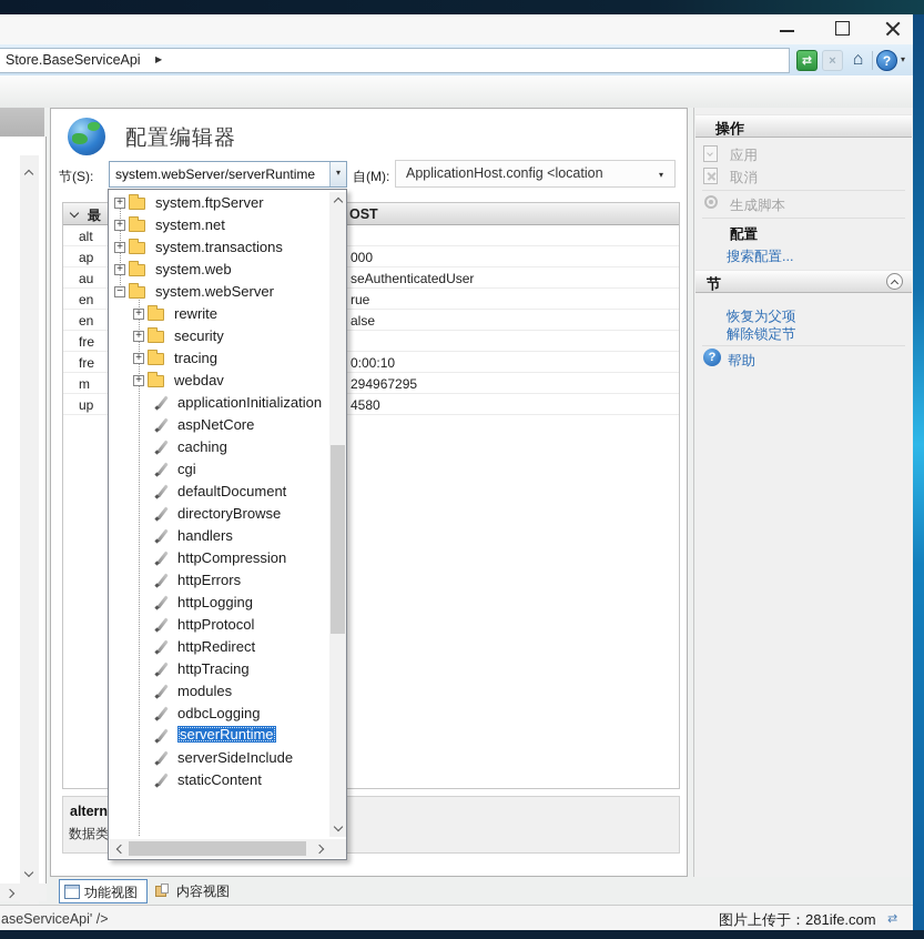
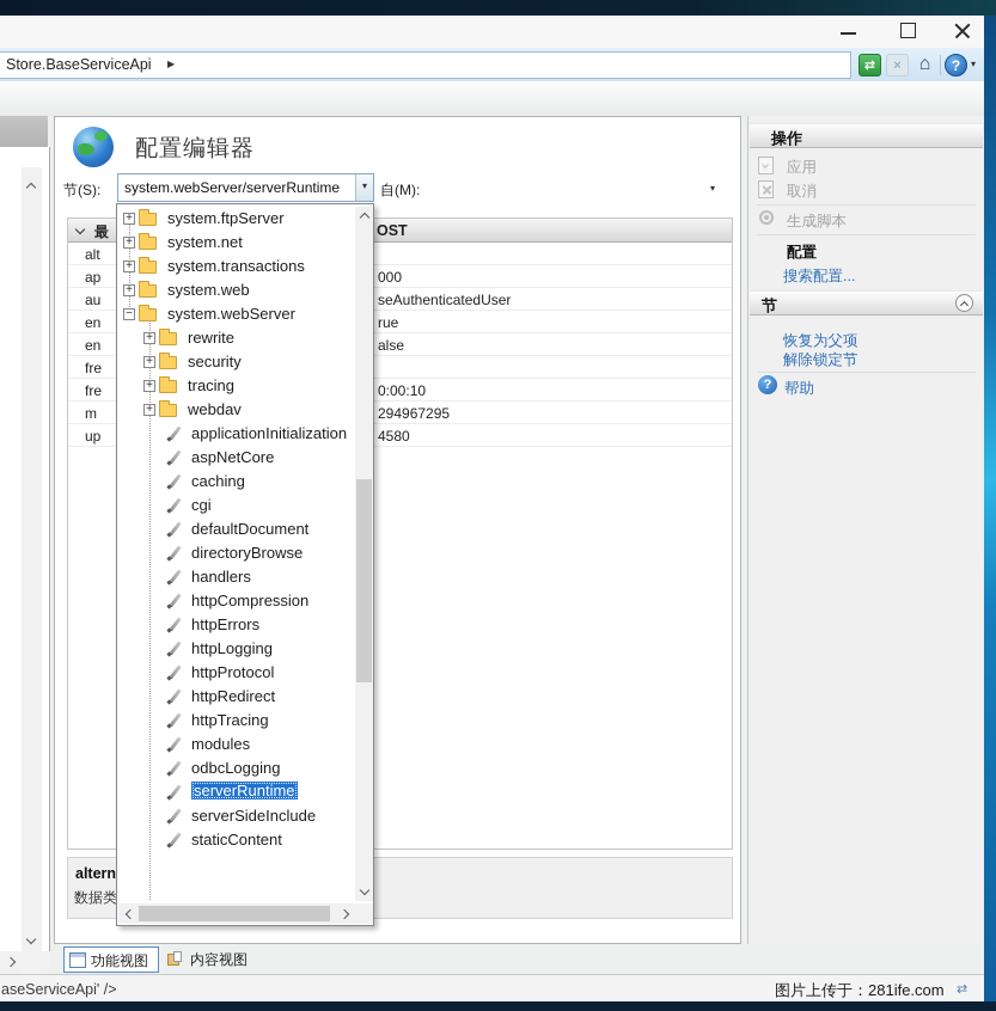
  Store.BaseServiceApi
  ▶
  ⇄
  ×
  ⌂
  ?
  ▾
  配置编辑器
  节(S):
  system.webServer/serverRuntime
  ▾
  自(M):
- ApplicationHost.config <location
  ▾
  最
  OST
  alt
  ap
  000
  au
  seAuthenticatedUser
  en
  rue
  en
  alse
  fre
  fre
  0:00:10
  m
  294967295
  up
  4580
  altern
  数据类
  +
  system.ftpServer
  +
  system.net
  +
  system.transactions
  +
  system.web
  −
  system.webServer
  +
  rewrite
  +
  security
  +
  tracing
  +
  webdav
  applicationInitialization
  aspNetCore
  caching
  cgi
  defaultDocument
  directoryBrowse
  handlers
  httpCompression
  httpErrors
  httpLogging
  httpProtocol
  httpRedirect
  httpTracing
  modules
  odbcLogging
  serverRuntime
  serverSideInclude
  staticContent
  操作
  应用
  取消
  生成脚本
  配置
  搜索配置...
  节
  恢复为父项
  解除锁定节
  ?
  帮助
  功能视图
  内容视图
  aseServiceApi' />
  图片上传于：281ife.com
  ⇄
